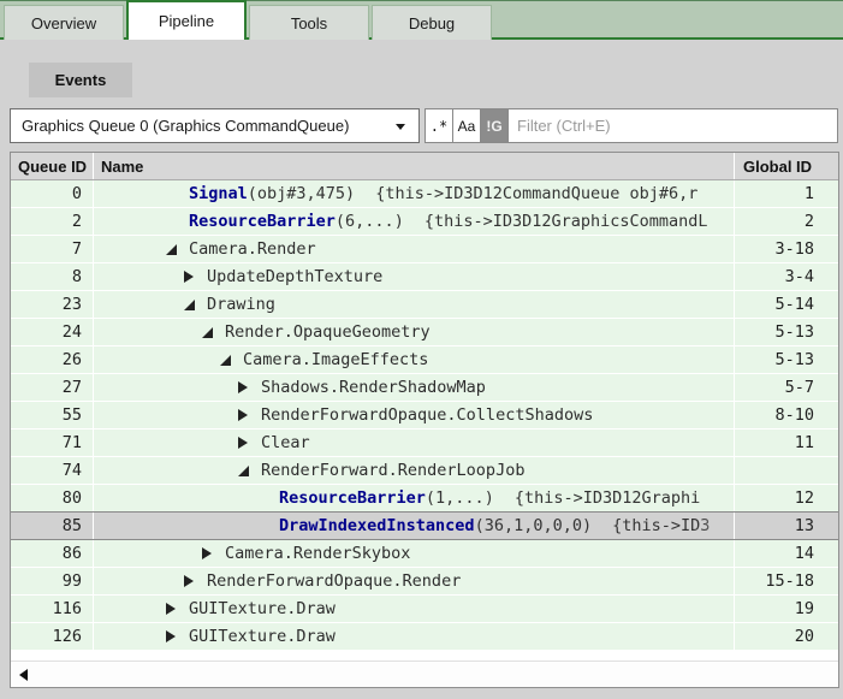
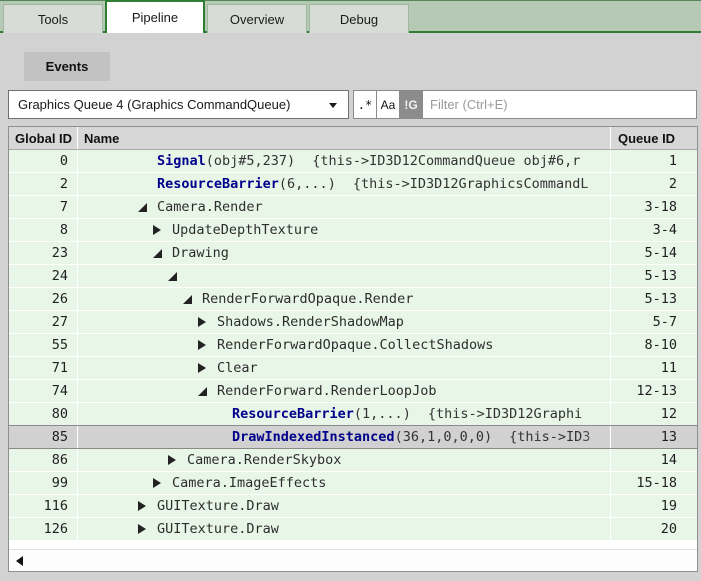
- Overview
+ Tools
  Pipeline
- Tools
+ Overview
  Debug
  Events
- Graphics Queue 0 (Graphics CommandQueue)
+ Graphics Queue 4 (Graphics CommandQueue)
  .*
  Aa
  !G
  Filter (Ctrl+E)
- Queue ID
+ Global ID
  Name
- Global ID
+ Queue ID
  0
  Signal
- (obj#3,475)
+ (obj#5,237)
  {this->ID3D12CommandQueue obj#6,r
  1
  2
  ResourceBarrier
  (6,...)
  {this->ID3D12GraphicsCommand
  2
  7
  Camera.Render
  3-18
  8
  UpdateDepthTexture
  3-4
  23
  Drawing
  5-14
  24
- Render.OpaqueGeometry
  5-13
  26
- Camera.ImageEffects
+ RenderForwardOpaque.Render
  5-13
  27
  Shadows.RenderShadowMap
  5-7
  55
  RenderForwardOpaque.CollectShadows
  8-10
  71
  Clear
  11
  74
  RenderForward.RenderLoopJob
+ 12-13
  80
  ResourceBarrier
  (1,...)
  {this->ID3D12Graphi
  12
  85
  DrawIndexedInstanced
  (36,1,0,0,0)
  {this->ID
  13
  86
  Camera.RenderSkybox
  14
  99
- RenderForwardOpaque.Render
+ Camera.ImageEffects
  15-18
  116
  GUITexture.Draw
  19
  126
  GUITexture.Draw
  20
